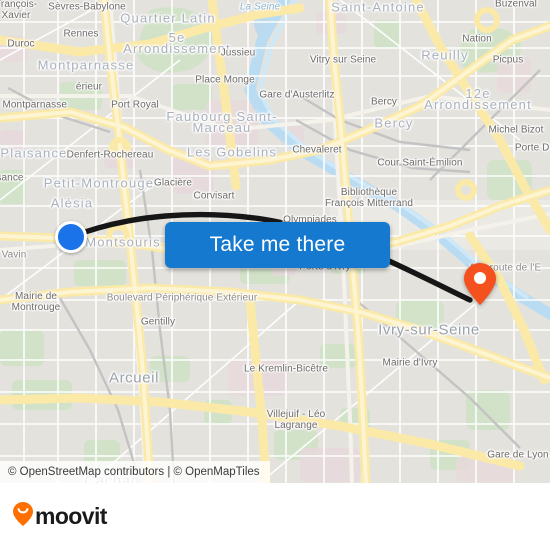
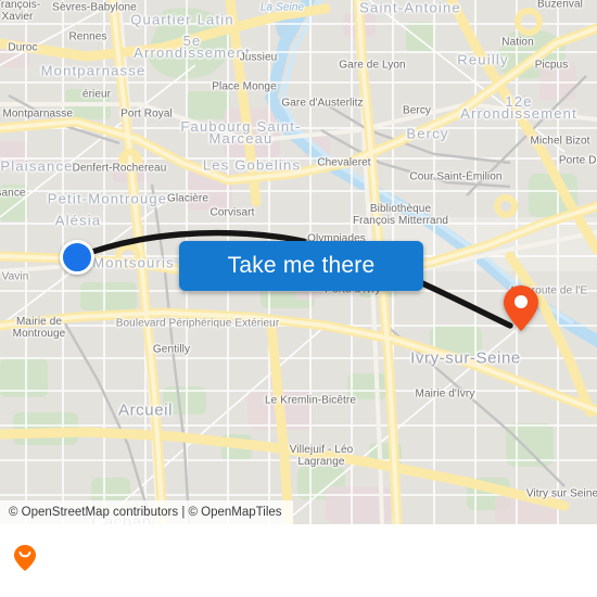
  rançois-
  Xavier
  Sèvres-Babylone
  Quartier Latin
  La Seine
  Saint-Antoine
  Buzenval
  Rennes
  5e
  Arrondissement
  Nation
  Duroc
  Jussieu
  Reuilly
  Picpus
  Montparnasse
- Vitry sur Seine
+ Gare de Lyon
  érieur
  Place Monge
  12e
  Arrondissement
  Montparnasse
  Port Royal
  Gare d'Austerlitz
  Bercy
  Faubourg Saint-
  Marceau
  Bercy
  Michel Bizot
  Plaisance
  Denfert-Rochereau
  Les Gobelins
  Chevaleret
  Cour Saint-Émilion
  Porte D
  ance
  Petit-Montrouge
  Glacière
  Bibliothèque
  François Mitterrand
  Alésia
  Corvisart
  Olympiades
  Vavin
  Montsouris
  Mairie de
  Montrouge
  Boulevard Périphérique Extérieur
  Ivry-sur-Seine
  Gentilly
  Le Kremlin-Bicêtre
  Mairie d'Ivry
  Arcueil
  Villejuif - Léo
  Lagrange
- Gare de Lyon
+ Vitry sur Seine
  Cachan
  Take me there
  © OpenStreetMap contributors | © OpenMapTiles
- moovit
